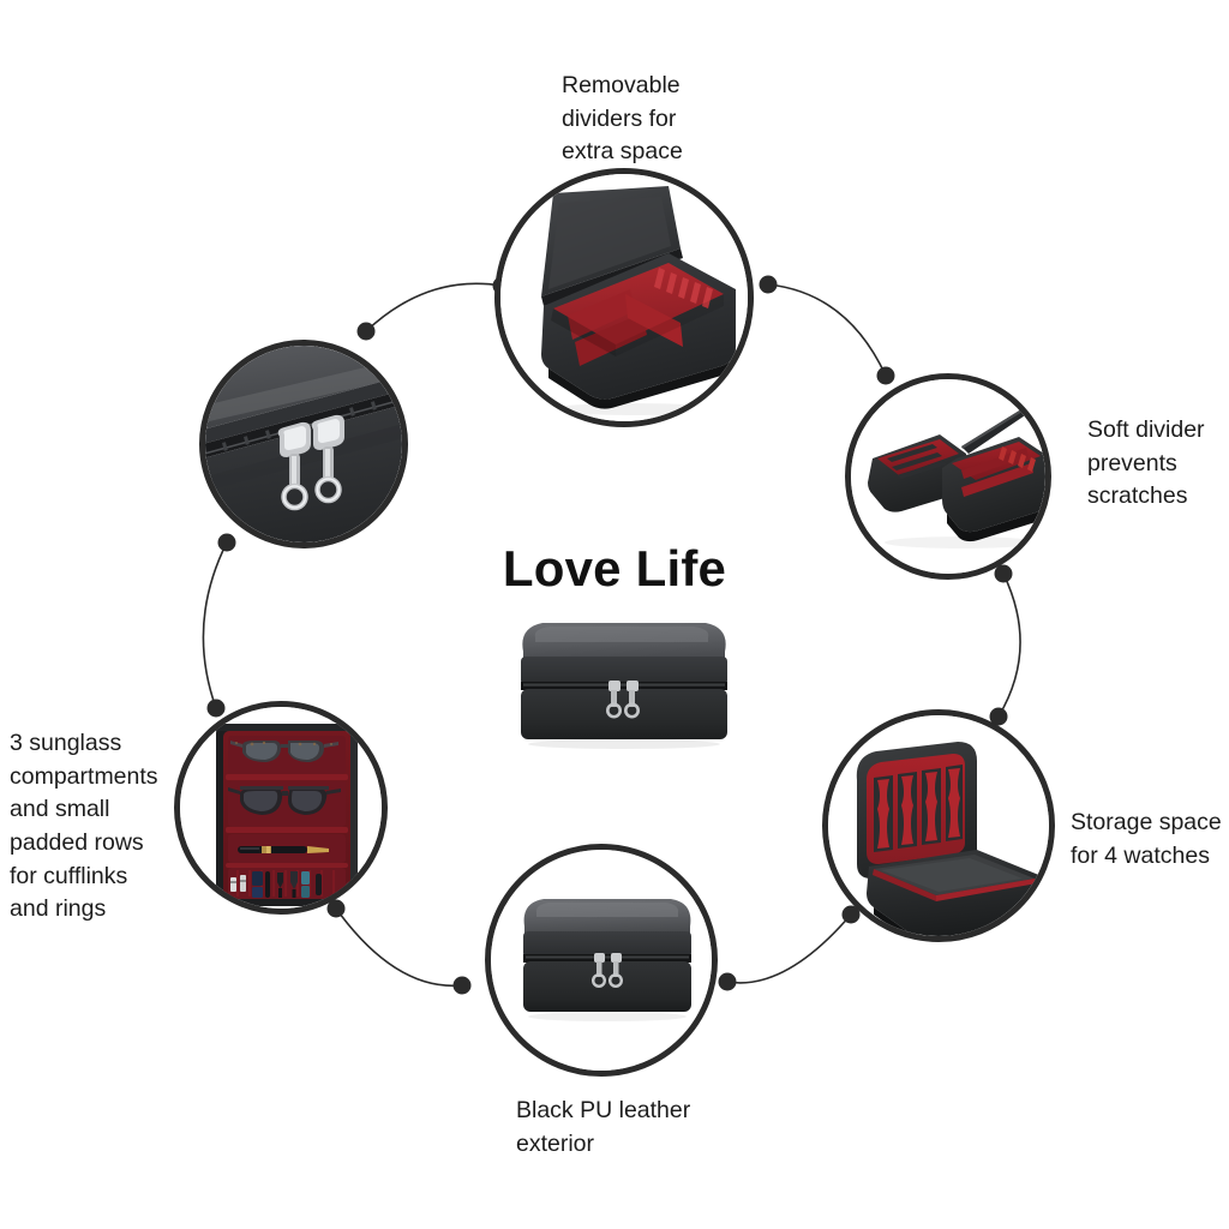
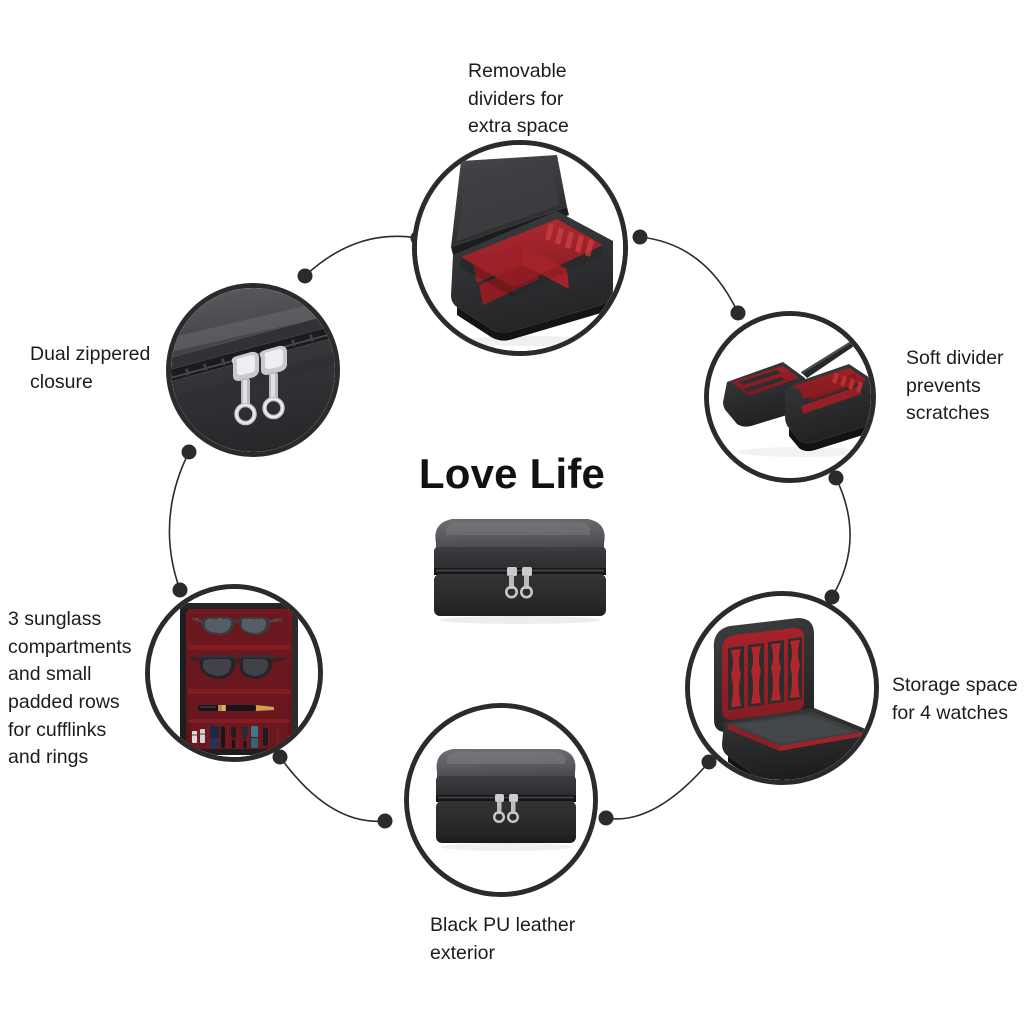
  Love Life
  Removable
  dividers for
  extra space
  Soft divider
  prevents
  scratches
  Storage space
  for 4 watches
  Black PU leather
  exterior
  3 sunglass
  compartments
  and small
  padded rows
  for cufflinks
  and rings
+ Dual zippered
+ closure
